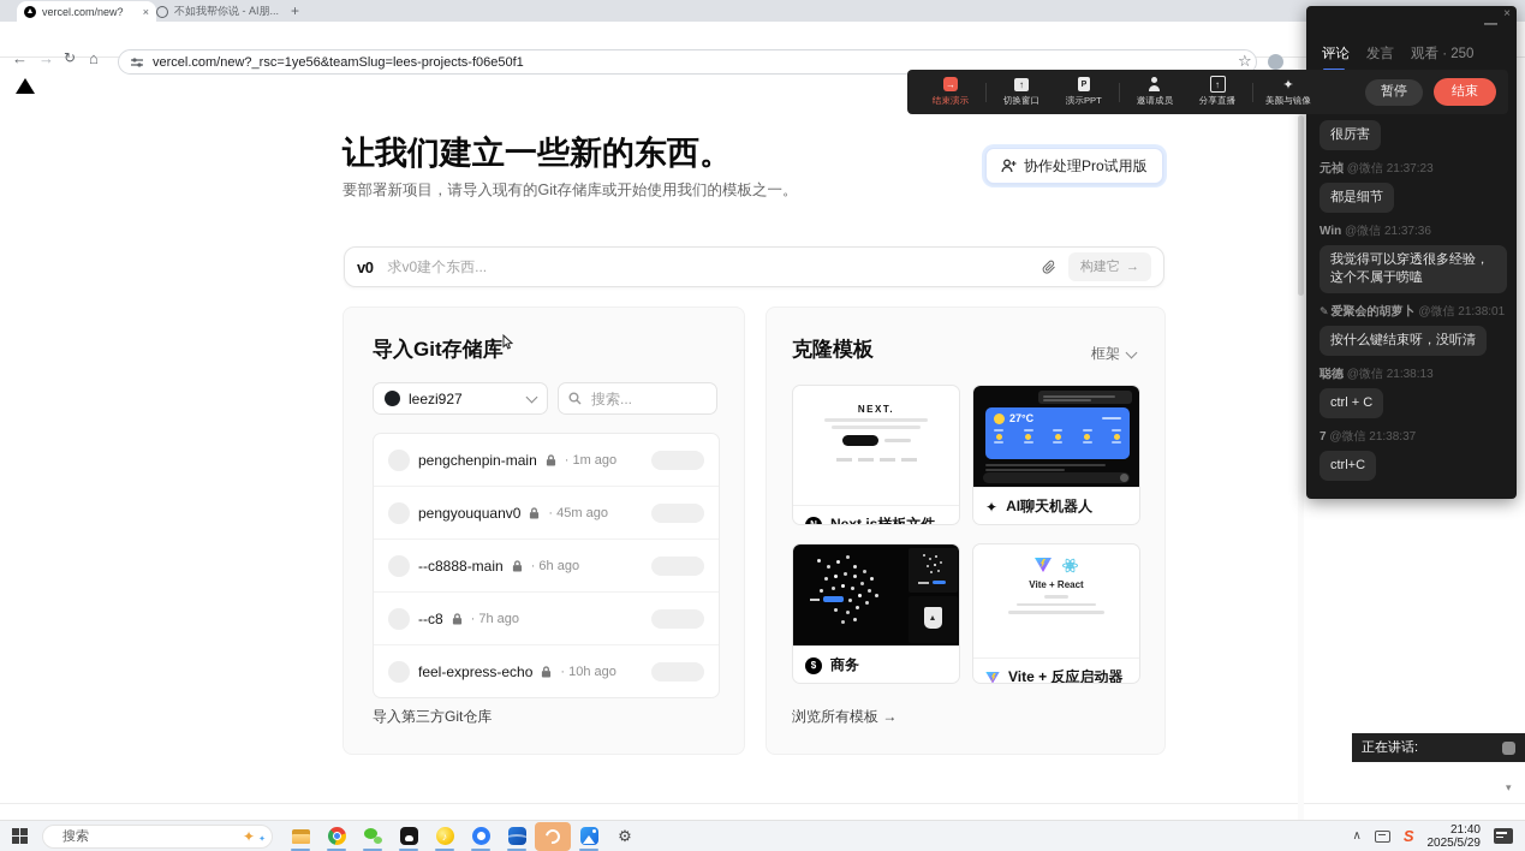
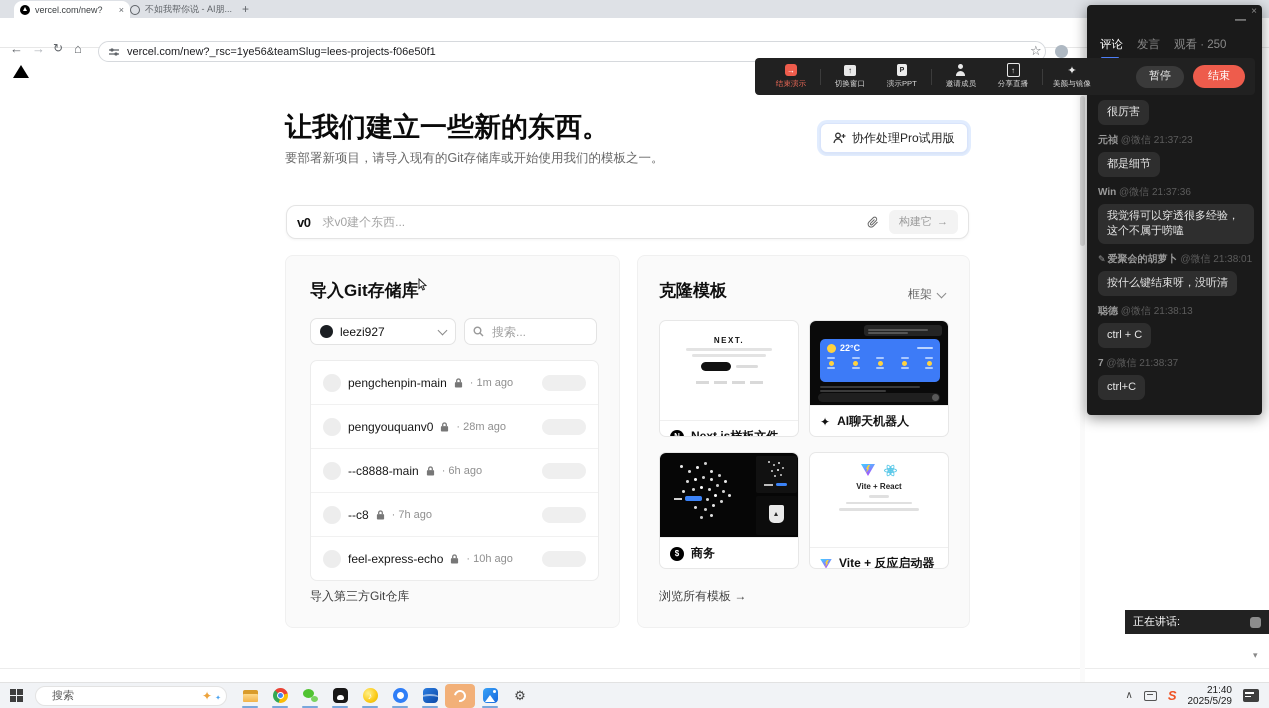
  vercel.com/new?
  ×
  不如我帮你说 - AI朋...
  +
  ←
  →
  ↻
  ⌂
  vercel.com/new?_rsc=1ye56&teamSlug=lees-projects-f06e50f1
  ☆
  让我们建立一些新的东西。
  要部署新项目，请导入现有的Git存储库或开始使用我们的模板之一。
  协作处理Pro试用版
  v0
  求v0建个东西...
  构建它
  →
  导入Git存储库
  leezi927
  搜索...
  pengchenpin-main
  · 1m ago
  pengyouquanv0
- · 45m ago
+ · 28m ago
  --c8888-main
  · 6h ago
  --c8
  · 7h ago
  feel-express-echo
  · 10h ago
  导入第三方Git仓库
  克隆模板
  框架
  NEXT.
- 27°C
+ 22°C
  ✦
  AI聊天机器人
  $
  商务
  Vite + React
  Vite + 反应启动器
  浏览所有模板 →
  ▾
  →
  结束演示
  ↑
  切换窗口
  演示PPT
  邀请成员
  ↑
  分享直播
  ✦
  美颜与镜像
  暂停
  结束
  ×
  —
  评论
  发言
  观看 · 250
  很厉害
  元祯 @微信 21:37:23
  都是细节
  Win @微信 21:37:36
  我觉得可以穿透很多经验，这个不属于唠嗑
  ✎ 爱聚会的胡萝卜 @微信 21:38:01
  按什么键结束呀，没听清
  聪德 @微信 21:38:13
  ctrl + C
  7 @微信 21:38:37
  ctrl+C
  正在讲话:
  搜索
  ✦
  ♪
  ⚙
  ∧
  S
  21:40
  2025/5/29
